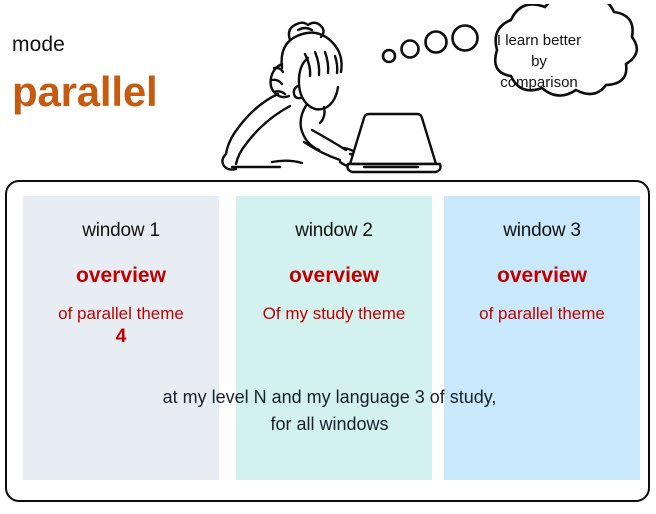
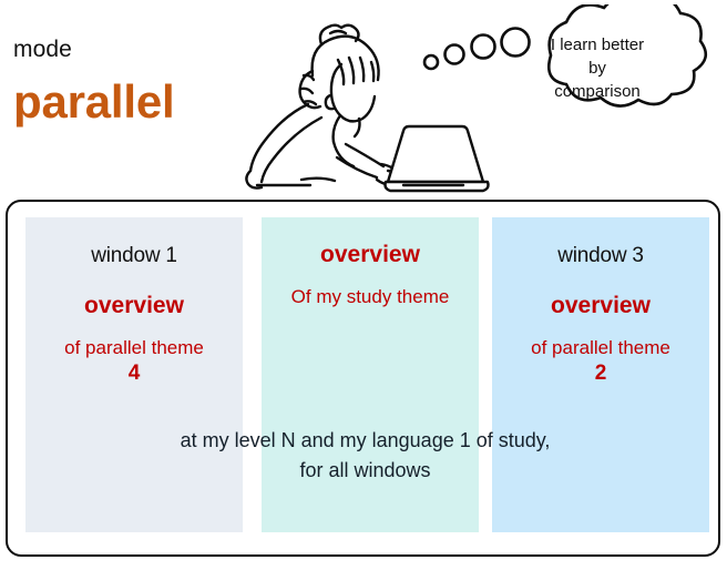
  mode
  parallel
  I learn better
  by
  comparison
  window 1
  overview
  of parallel theme
  4
- window 2
  overview
  Of my study theme
  window 3
  overview
  of parallel theme
+ 2
- at my level N and my language 3 of study,
+ at my level N and my language 1 of study,
  for all windows
